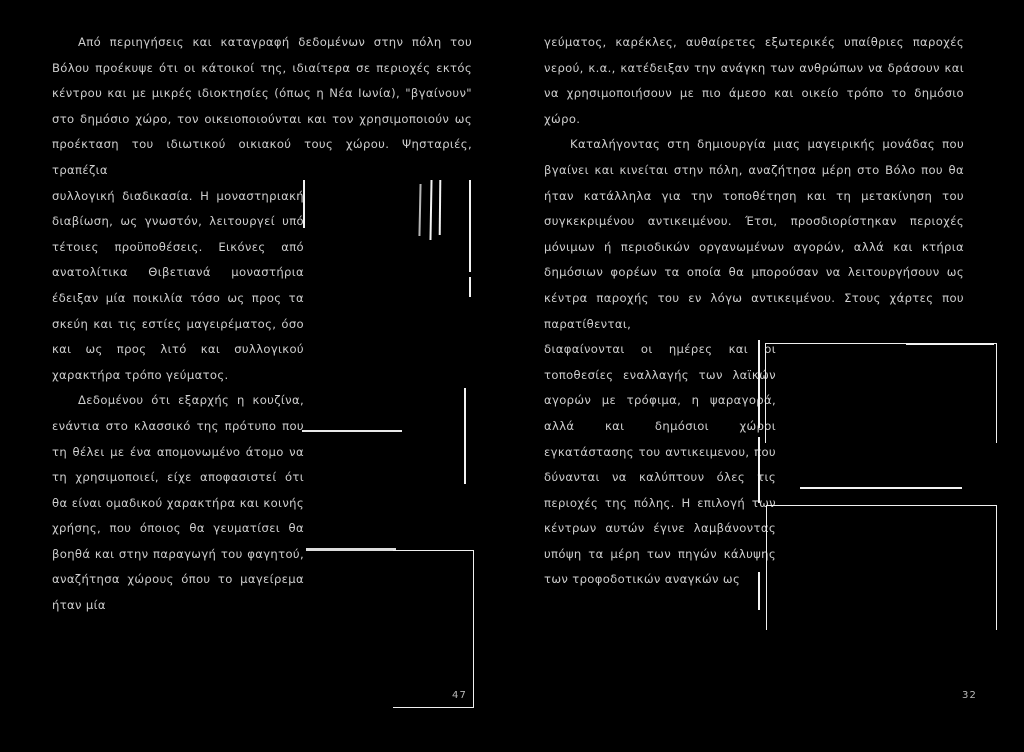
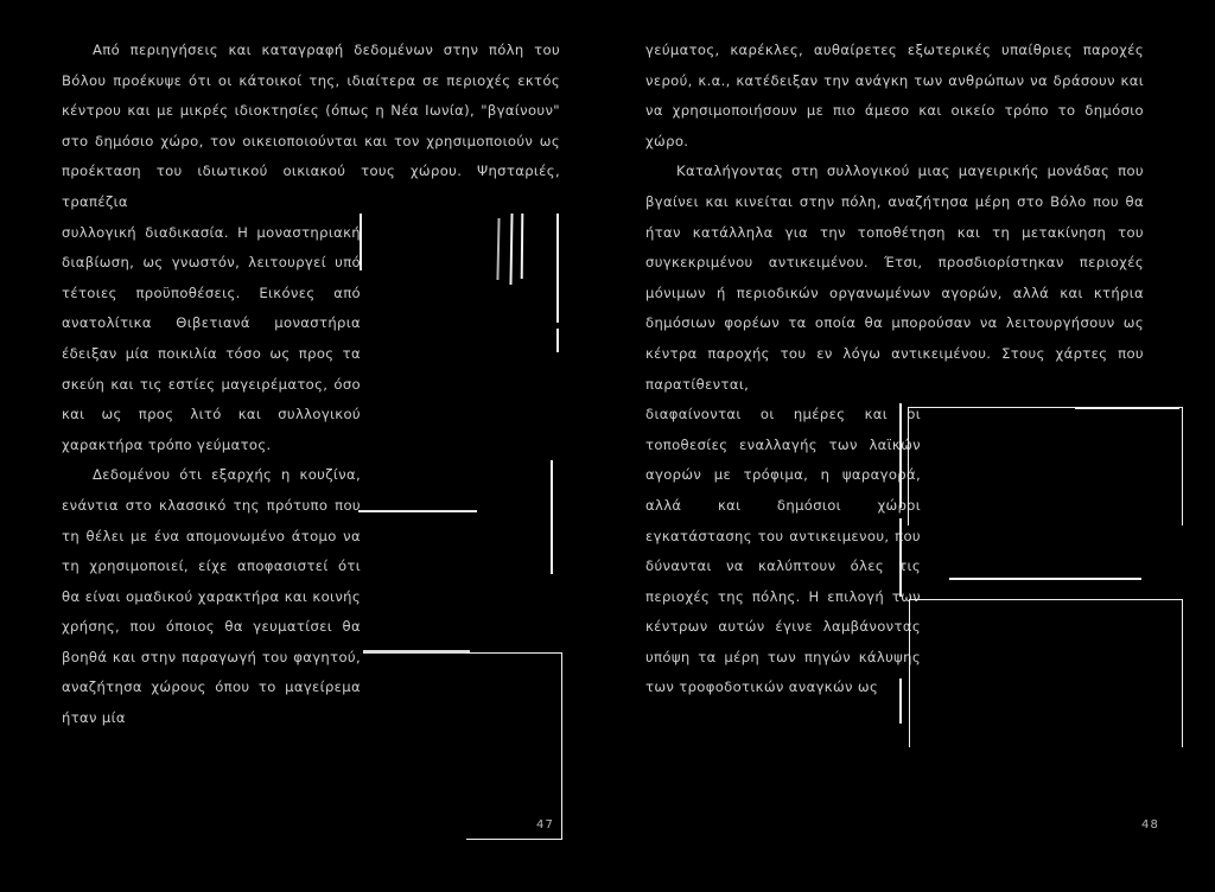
  Από περιηγήσεις και καταγραφή δεδομένων στην πόλη του Βόλου προέκυψε ότι οι κάτοικοί της, ιδιαίτερα σε περιοχές εκτός κέντρου και με μικρές ιδιοκτησίες (όπως η Νέα Ιωνία), "βγαίνουν" στο δημόσιο χώρο, τον οικειοποιούνται και τον χρησιμοποιούν ως προέκταση του ιδιωτικού οικιακού τους χώρου. Ψησταριές, τραπέζια
  συλλογική διαδικασία. Η μοναστηριακή διαβίωση, ως γνωστόν, λειτουργεί υπό τέτοιες προϋποθέσεις. Εικόνες από ανατολίτικα Θιβετιανά μοναστήρια έδειξαν μία ποικιλία τόσο ως προς τα σκεύη και τις εστίες μαγειρέματος, όσο και ως προς λιτό και συλλογικού χαρακτήρα τρόπο γεύματος.
  Δεδομένου ότι εξαρχής η κουζίνα, ενάντια στο κλασσικό της πρότυπο που τη θέλει με ένα απομονωμένο άτομο να τη χρησιμοποιεί, είχε αποφασιστεί ότι θα είναι ομαδικού χαρακτήρα και κοινής χρήσης, που όποιος θα γευματίσει θα βοηθά και στην παραγωγή του φαγητού, αναζήτησα χώρους όπου το μαγείρεμα ήταν μία
  47
  γεύματος, καρέκλες, αυθαίρετες εξωτερικές υπαίθριες παροχές νερού, κ.α., κατέδειξαν την ανάγκη των ανθρώπων να δράσουν και να χρησιμοποιήσουν με πιο άμεσο και οικείο τρόπο το δημόσιο χώρο.
- Καταλήγοντας στη δημιουργία μιας μαγειρικής μονάδας που βγαίνει και κινείται στην πόλη, αναζήτησα μέρη στο Βόλο που θα ήταν κατάλληλα για την τοποθέτηση και τη μετακίνηση του συγκεκριμένου αντικειμένου. Έτσι, προσδιορίστηκαν περιοχές μόνιμων ή περιοδικών οργανωμένων αγορών, αλλά και κτήρια δημόσιων φορέων τα οποία θα μπορούσαν να λειτουργήσουν ως κέντρα παροχής του εν λόγω αντικειμένου. Στους χάρτες που παρατίθενται,
+ Καταλήγοντας στη συλλογικού μιας μαγειρικής μονάδας που βγαίνει και κινείται στην πόλη, αναζήτησα μέρη στο Βόλο που θα ήταν κατάλληλα για την τοποθέτηση και τη μετακίνηση του συγκεκριμένου αντικειμένου. Έτσι, προσδιορίστηκαν περιοχές μόνιμων ή περιοδικών οργανωμένων αγορών, αλλά και κτήρια δημόσιων φορέων τα οποία θα μπορούσαν να λειτουργήσουν ως κέντρα παροχής του εν λόγω αντικειμένου. Στους χάρτες που παρατίθενται,
  διαφαίνονται οι ημέρες και οι τοποθεσίες εναλλαγής των λαϊκών αγορών με τρόφιμα, η ψαραγορά, αλλά και δημόσιοι χώροι εγκατάστασης του αντικειμενου,ου δύνανται να καλύπτουν όλες τις περιοχές της πόλης. Η επιλογή των κέντρων αυτών έγινε λαμβάνοντας υπόψη τα μέρη των πηγών κάλυψης των τροφοδοτικών αναγκών ως
- 32
+ 48
